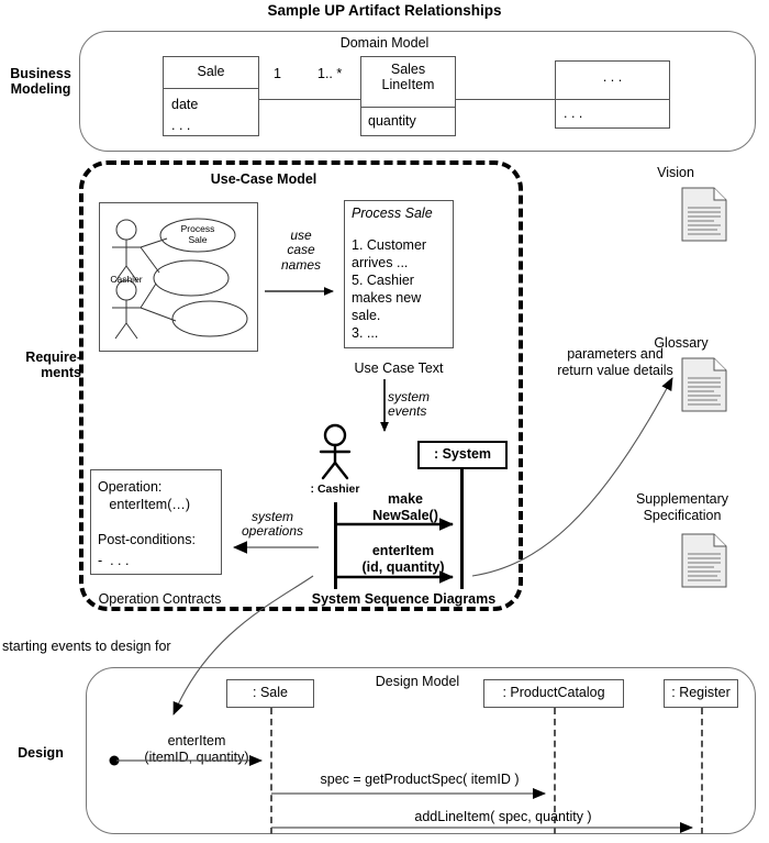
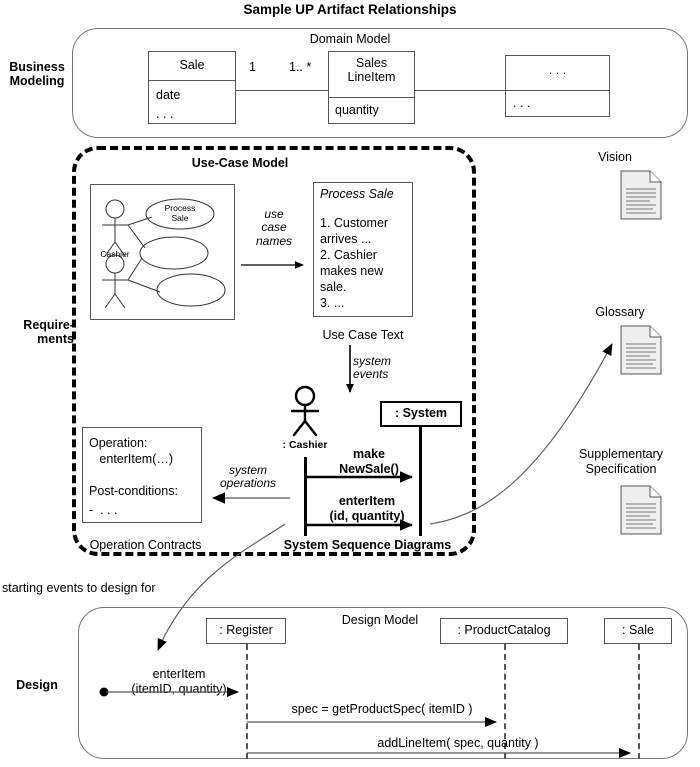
  Sample UP Artifact Relationships
  Business
  Modeling
  Require-
  ments
  Design
  Domain Model
  Sale
  date
  . . .
  1
  1.. *
  Sales
  LineItem
  quantity
  . . .
  . . .
  Use-Case Model
  Process
  Sale
  Cashier
  use
  case
  names
  Process Sale
  1. Customer
  arrives ...
- 5. Cashier
+ 2. Cashier
  makes new
  sale.
  3. ...
  Use Case Text
  system
  events
  : Cashier
  : System
  make
  NewSale()
  enterItem
  (id, quantity)
  System Sequence Diagrams
  Operation:
  enterItem(…)
  Post-conditions:
  - . . .
  Operation Contracts
  system
  operations
  Vision
  Glossary
- parameters and
- return value details
  Supplementary
  Specification
  starting events to design for
  Design Model
- : Sale
+ : Register
  : ProductCatalog
- : Register
+ : Sale
  enterItem
  (itemID, quantity)
  spec = getProductSpec( itemID )
  addLineItem( spec, quantity )
